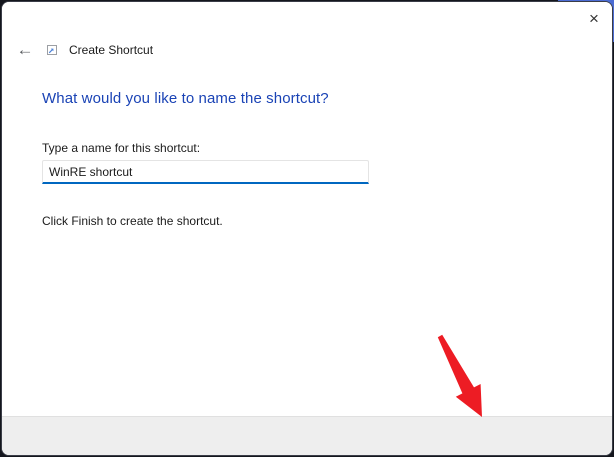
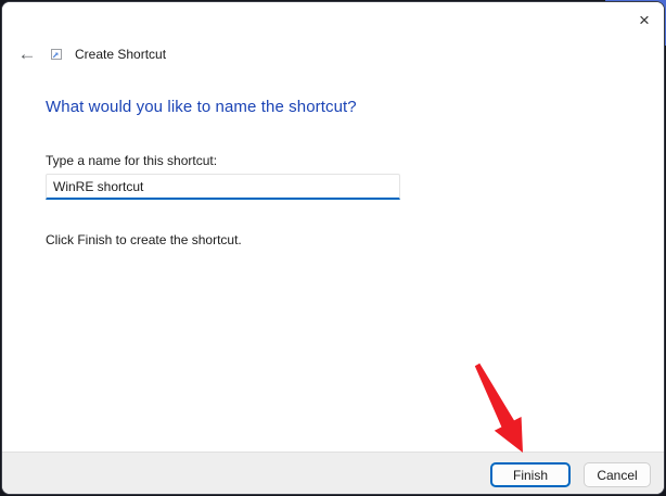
  ×
  ←
  Create Shortcut
  What would you like to name the shortcut?
  Type a name for this shortcut:
  WinRE shortcut
  Click Finish to create the shortcut.
+ Finish
+ Cancel
